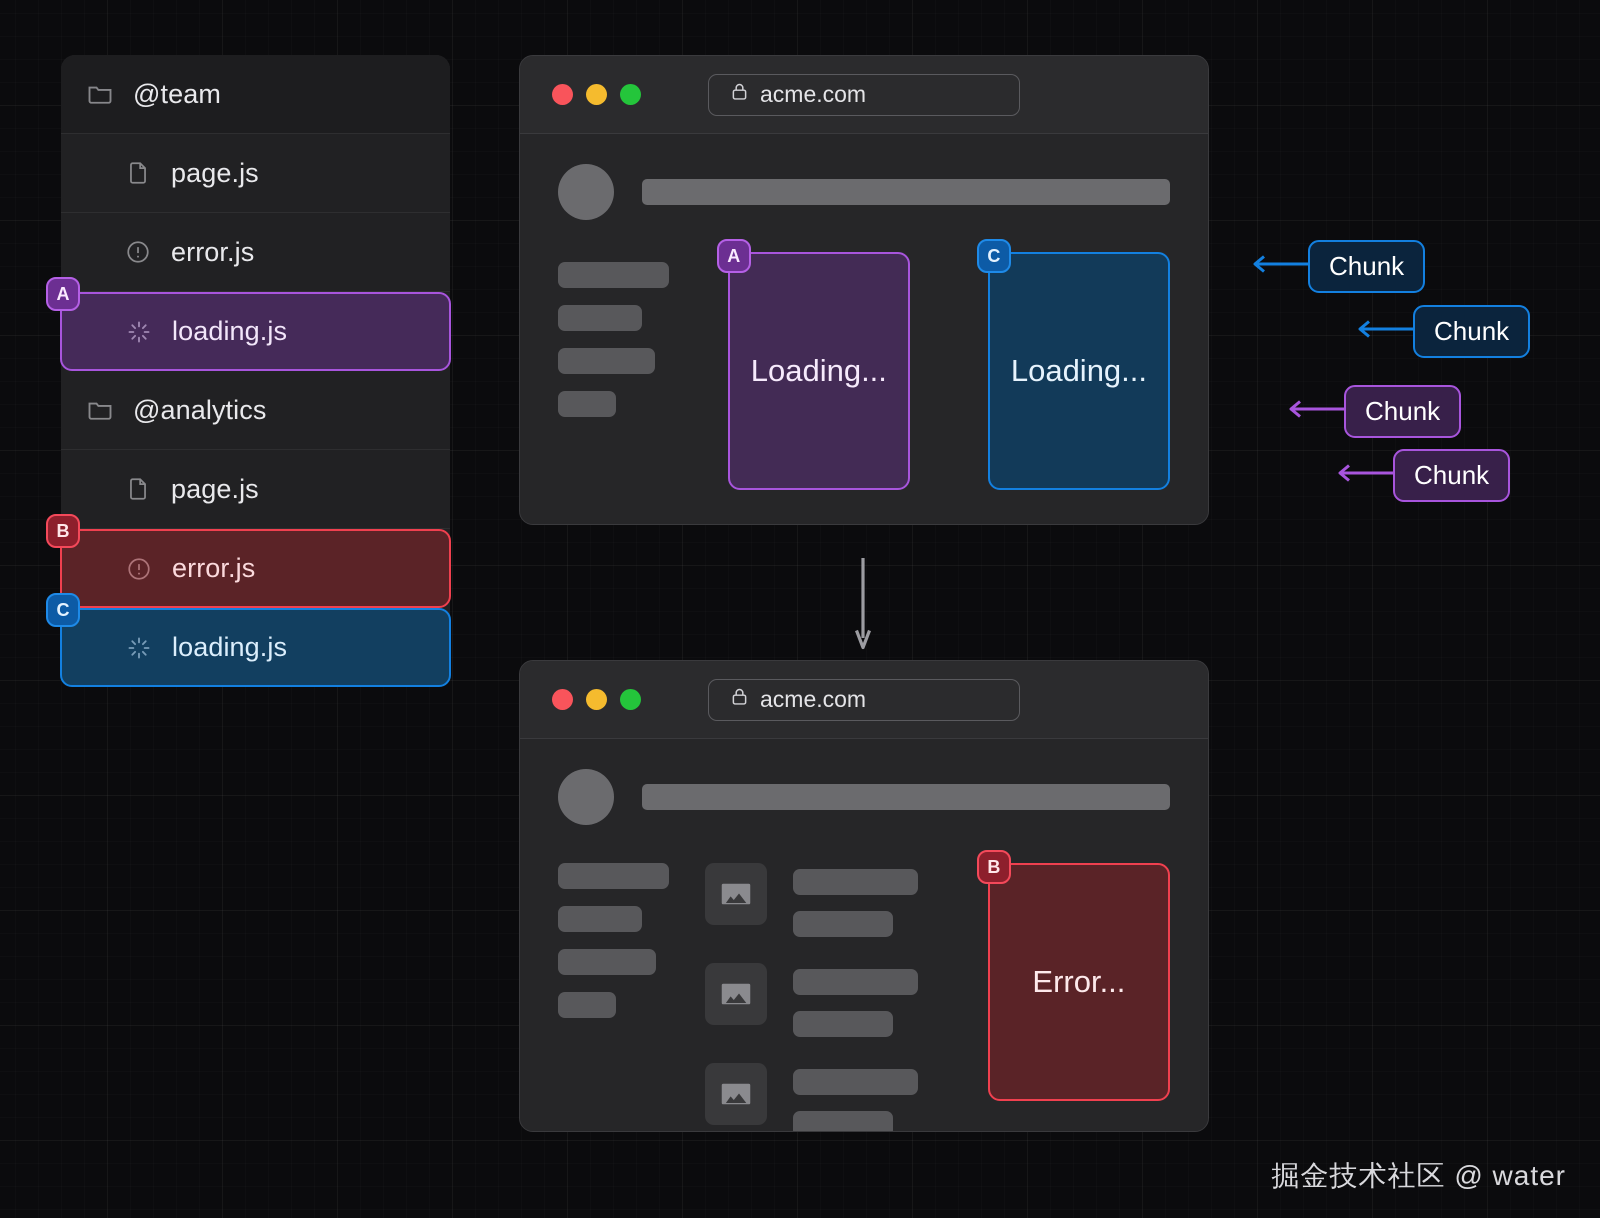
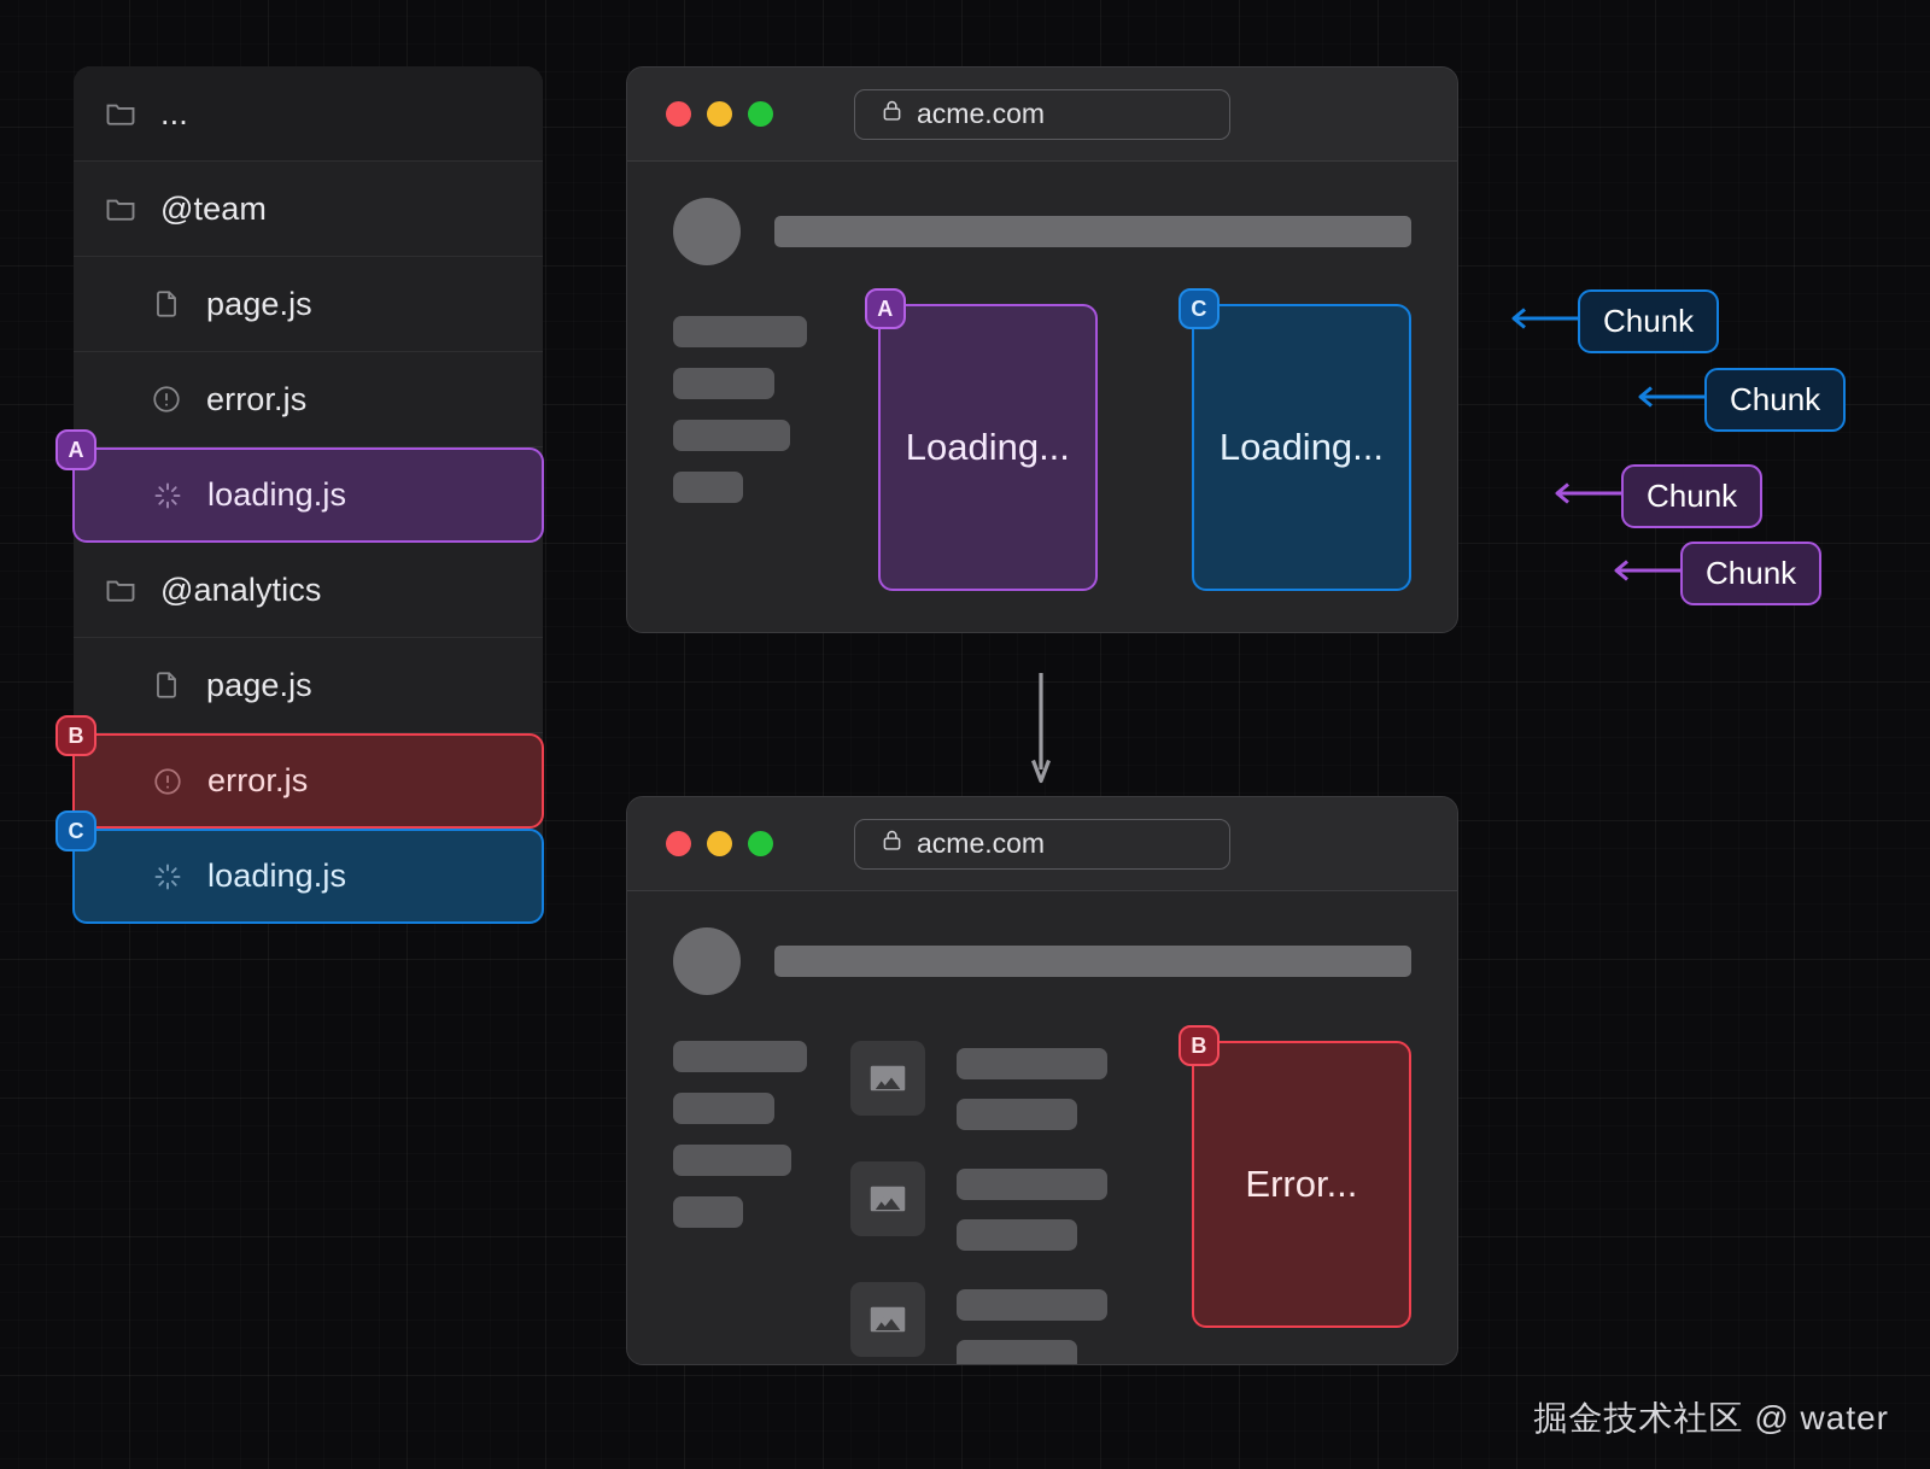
+ ...
  @team
  page.js
  error.js
  A
  loading.js
  @analytics
  page.js
  B
  error.js
  C
  loading.js
  acme.com
  A
  Loading...
  C
  Loading...
  acme.com
  B
  Error...
  Chunk
  Chunk
  Chunk
  Chunk
  掘金技术社区 @ water
